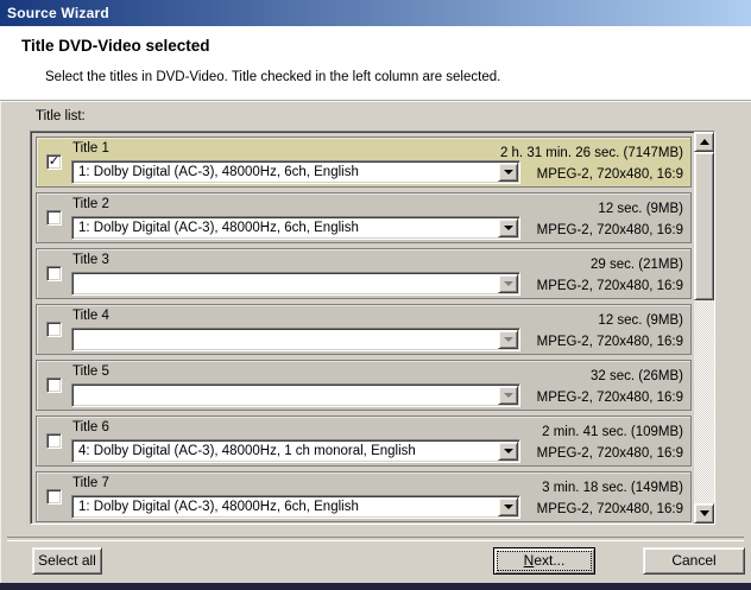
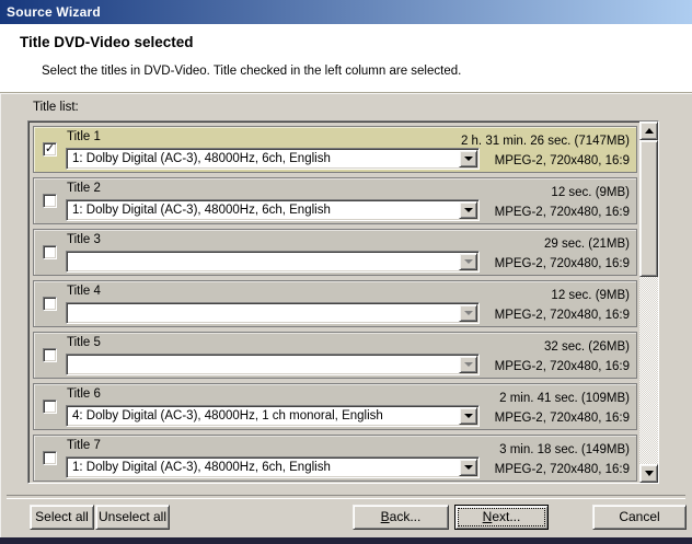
  Source Wizard
  Title DVD-Video selected
  Select the titles in DVD-Video. Title checked in the left column are selected.
  Title list:
  Title 1
  1: Dolby Digital (AC-3), 48000Hz, 6ch, English
  2 h. 31 min. 26 sec. (7147MB)
  MPEG-2, 720x480, 16:9
  Title 2
  1: Dolby Digital (AC-3), 48000Hz, 6ch, English
  12 sec. (9MB)
  MPEG-2, 720x480, 16:9
  Title 3
  29 sec. (21MB)
  MPEG-2, 720x480, 16:9
  Title 4
  12 sec. (9MB)
  MPEG-2, 720x480, 16:9
  Title 5
  32 sec. (26MB)
  MPEG-2, 720x480, 16:9
  Title 6
  4: Dolby Digital (AC-3), 48000Hz, 1 ch monoral, English
  2 min. 41 sec. (109MB)
  MPEG-2, 720x480, 16:9
  Title 7
  1: Dolby Digital (AC-3), 48000Hz, 6ch, English
  3 min. 18 sec. (149MB)
  MPEG-2, 720x480, 16:9
  Select all
+ Unselect all
+ Back...
  Next...
  Cancel
